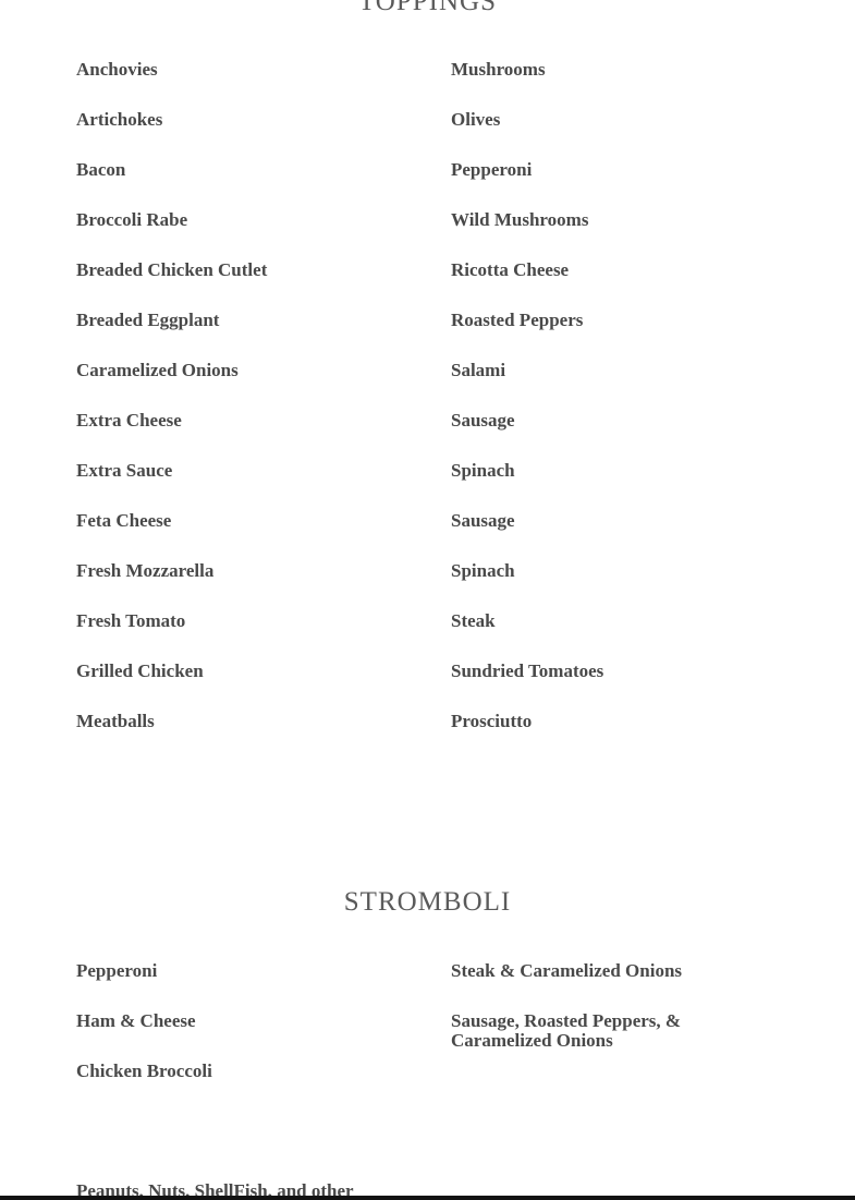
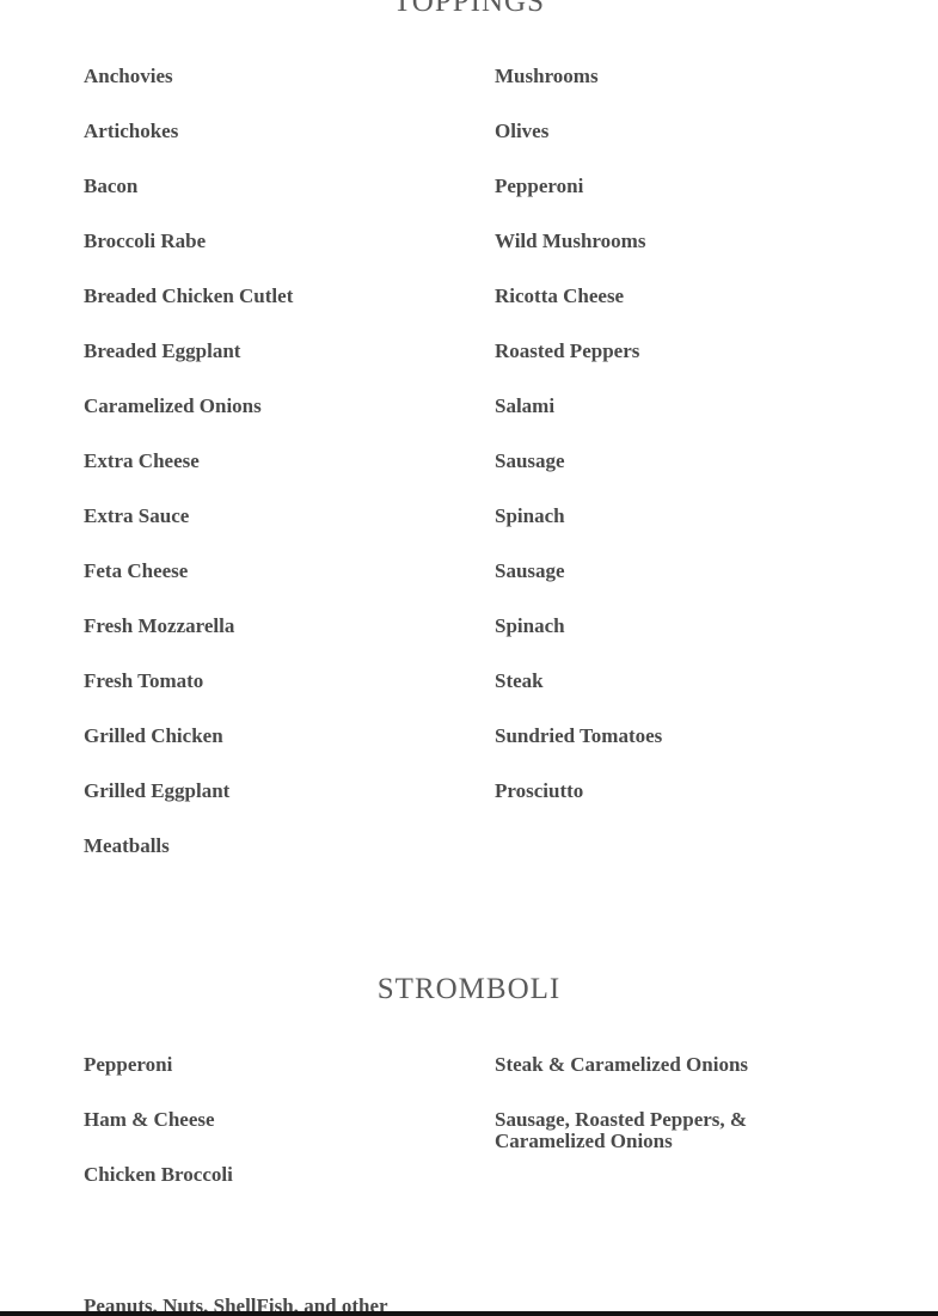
  TOPPINGS
  Anchovies
  Artichokes
  Bacon
  Broccoli Rabe
  Breaded Chicken Cutlet
  Breaded Eggplant
  Caramelized Onions
  Extra Cheese
  Extra Sauce
  Feta Cheese
  Fresh Mozzarella
  Fresh Tomato
  Grilled Chicken
+ Grilled Eggplant
  Meatballs
  Mushrooms
  Olives
  Pepperoni
  Wild Mushrooms
  Ricotta Cheese
  Roasted Peppers
  Salami
  Sausage
  Spinach
  Sausage
  Spinach
  Steak
  Sundried Tomatoes
  Prosciutto
  STROMBOLI
  Pepperoni
  Ham & Cheese
  Chicken Broccoli
  Steak & Caramelized Onions
  Sausage, Roasted Peppers, & Caramelized Onions
  Peanuts, Nuts, ShellFish, and other
